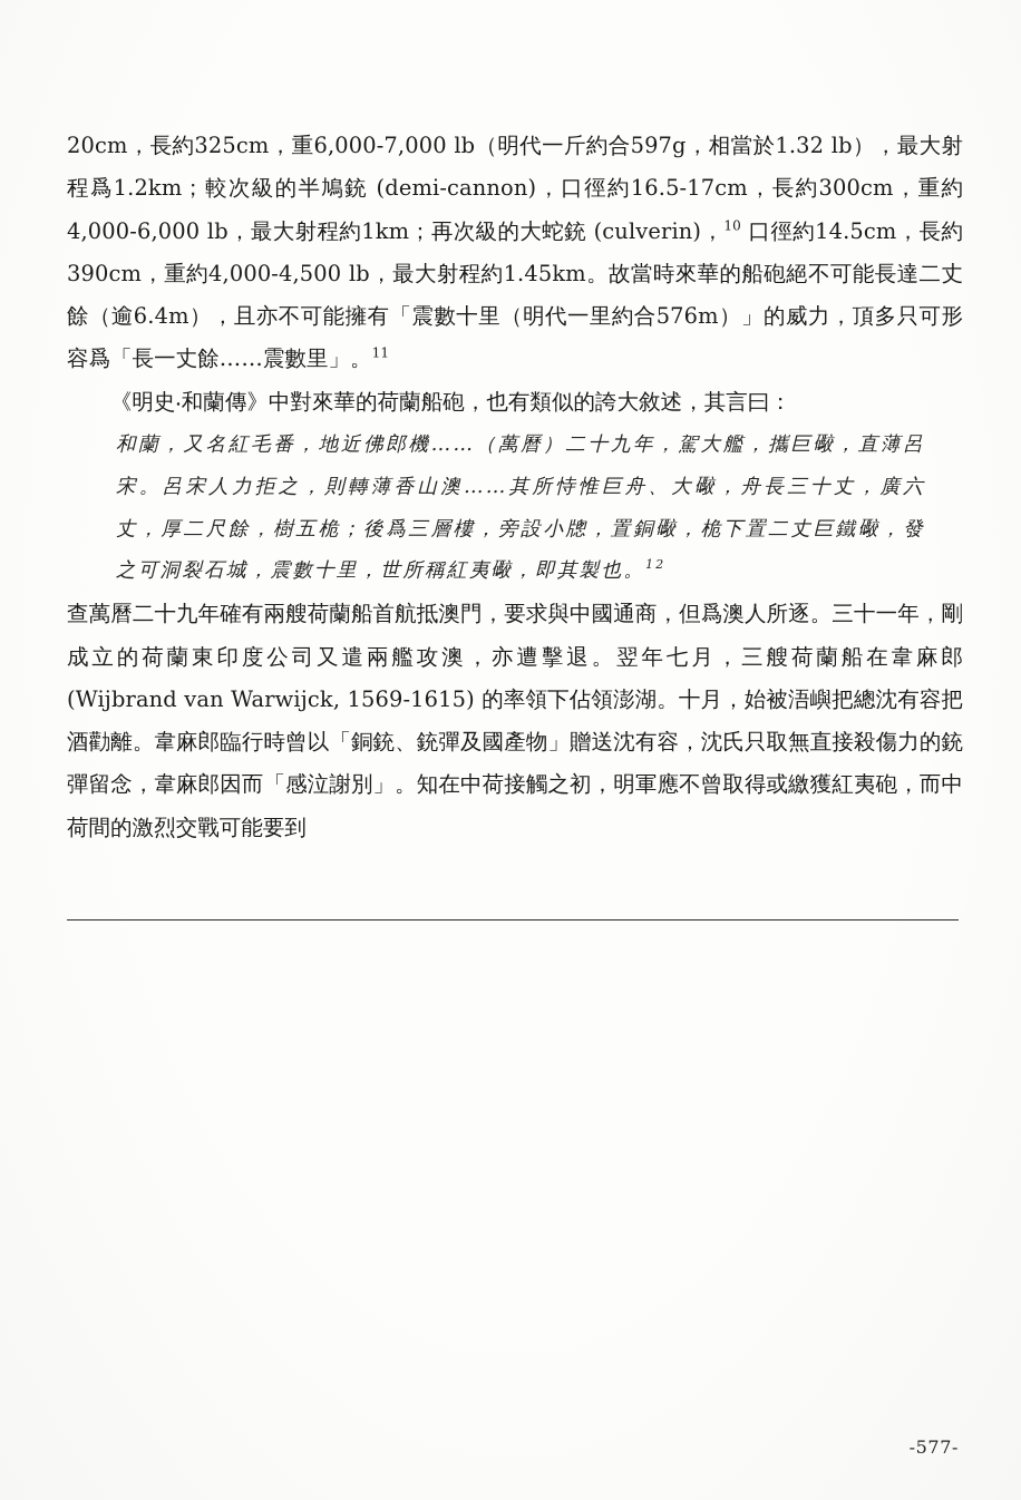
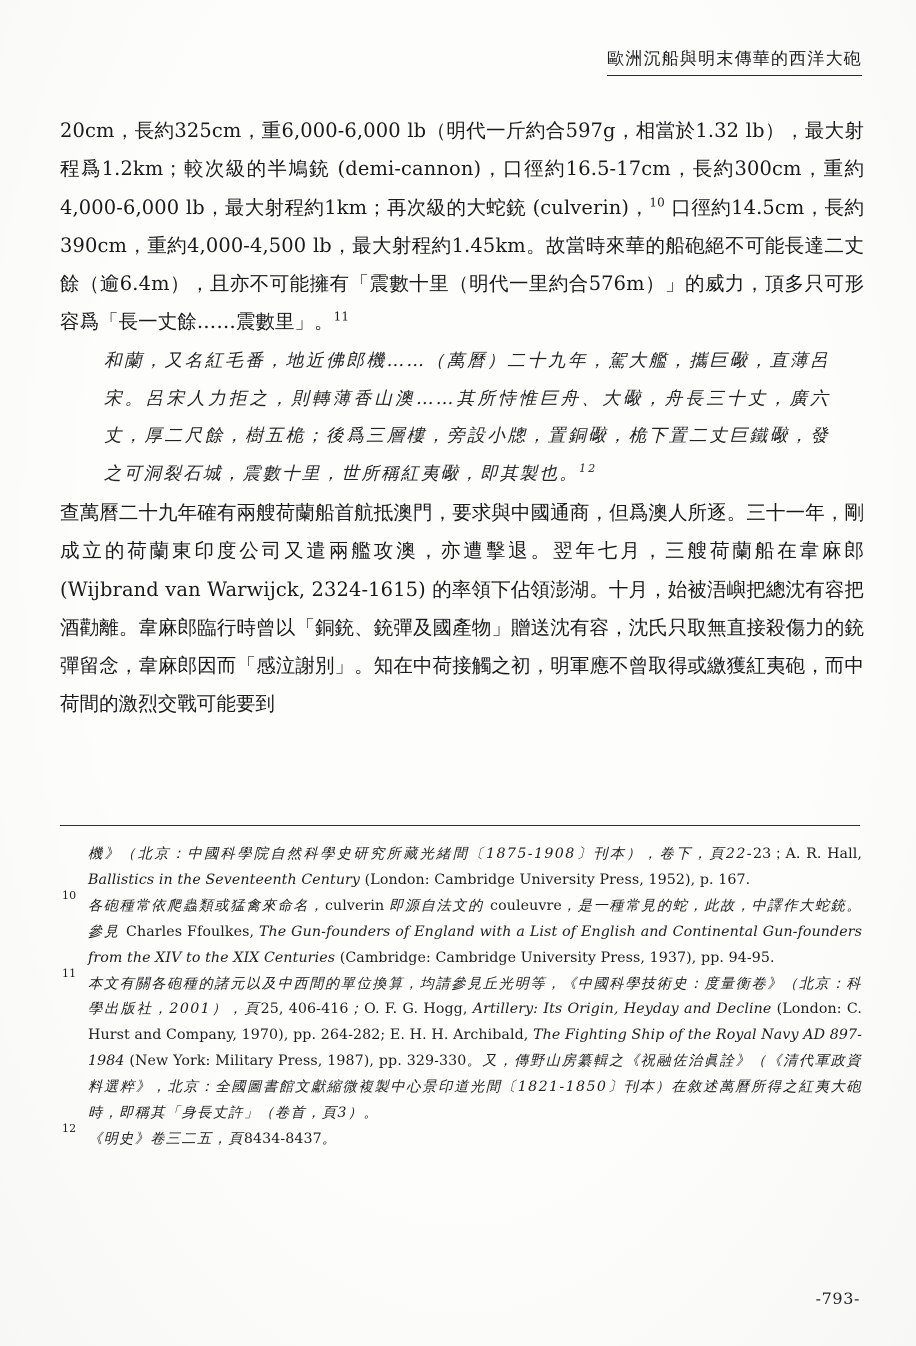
+ 歐洲沉船與明末傳華的西洋大砲
- 20cm，長約325cm，重6,000-7,000 lb（明代一斤約合597g，相當於1.32 lb），最大射程爲1.2km；較次級的半鳩銃 (demi-cannon)，口徑約16.5-17cm，長約300cm，重約4,000-6,000 lb，最大射程約1km；再次級的大蛇銃 (culverin)，10 口徑約14.5cm，長約390cm，重約4,000-4,500 lb，最大射程約1.45km。故當時來華的船砲絕不可能長達二丈餘（逾6.4m），且亦不可能擁有「震數十里（明代一里約合576m）」的威力，頂多只可形容爲「長一丈餘……震數里」。11
+ 20cm，長約325cm，重6,000-6,000 lb（明代一斤約合597g，相當於1.32 lb），最大射程爲1.2km；較次級的半鳩銃 (demi-cannon)，口徑約16.5-17cm，長約300cm，重約4,000-6,000 lb，最大射程約1km；再次級的大蛇銃 (culverin)，10 口徑約14.5cm，長約390cm，重約4,000-4,500 lb，最大射程約1.45km。故當時來華的船砲絕不可能長達二丈餘（逾6.4m），且亦不可能擁有「震數十里（明代一里約合576m）」的威力，頂多只可形容爲「長一丈餘……震數里」。11
- 《明史‧和蘭傳》中對來華的荷蘭船砲，也有類似的誇大敘述，其言曰：
  和蘭，又名紅毛番，地近佛郎機……（萬曆）二十九年，駕大艦，攜巨礮，直薄呂宋。呂宋人力拒之，則轉薄香山澳……其所恃惟巨舟、大礮，舟長三十丈，廣六丈，厚二尺餘，樹五桅；後爲三層樓，旁設小牕，置銅礮，桅下置二丈巨鐵礮，發之可洞裂石城，震數十里，世所稱紅夷礮，即其製也。12
- 查萬曆二十九年確有兩艘荷蘭船首航抵澳門，要求與中國通商，但爲澳人所逐。三十一年，剛成立的荷蘭東印度公司又遣兩艦攻澳，亦遭擊退。翌年七月，三艘荷蘭船在韋麻郎 (Wijbrand van Warwijck, 1569-1615) 的率領下佔領澎湖。十月，始被浯嶼把總沈有容把酒勸離。韋麻郎臨行時曾以「銅銃、銃彈及國產物」贈送沈有容，沈氏只取無直接殺傷力的銃彈留念，韋麻郎因而「感泣謝別」。知在中荷接觸之初，明軍應不曾取得或繳獲紅夷砲，而中荷間的激烈交戰可能要到
+ 查萬曆二十九年確有兩艘荷蘭船首航抵澳門，要求與中國通商，但爲澳人所逐。三十一年，剛成立的荷蘭東印度公司又遣兩艦攻澳，亦遭擊退。翌年七月，三艘荷蘭船在韋麻郎 (Wijbrand van Warwijck, 2324-1615) 的率領下佔領澎湖。十月，始被浯嶼把總沈有容把酒勸離。韋麻郎臨行時曾以「銅銃、銃彈及國產物」贈送沈有容，沈氏只取無直接殺傷力的銃彈留念，韋麻郎因而「感泣謝別」。知在中荷接觸之初，明軍應不曾取得或繳獲紅夷砲，而中荷間的激烈交戰可能要到
+ 機》（北京：中國科學院自然科學史研究所藏光緒間〔1875-1908〕刊本），卷下，頁22-23；A. R. Hall, Ballistics in the Seventeenth Century (London: Cambridge University Press, 1952), p. 167.
+ 10
+ 各砲種常依爬蟲類或猛禽來命名，culverin 即源自法文的 couleuvre，是一種常見的蛇，此故，中譯作大蛇銃。參見 Charles Ffoulkes, The Gun-founders of England with a List of English and Continental Gun-founders from the XIV to the XIX Centuries (Cambridge: Cambridge University Press, 1937), pp. 94-95.
+ 11
+ 本文有關各砲種的諸元以及中西間的單位換算，均請參見丘光明等，《中國科學技術史：度量衡卷》（北京：科學出版社，2001），頁25, 406-416；O. F. G. Hogg, Artillery: Its Origin, Heyday and Decline (London: C. Hurst and Company, 1970), pp. 264-282; E. H. H. Archibald, The Fighting Ship of the Royal Navy AD 897-1984 (New York: Military Press, 1987), pp. 329-330。又，傳野山房纂輯之《祝融佐治眞詮》（《清代軍政資料選粹》，北京：全國圖書館文獻縮微複製中心景印道光間〔1821-1850〕刊本）在敘述萬曆所得之紅夷大砲時，即稱其「身長丈許」（卷首，頁3）。
+ 12
+ 《明史》卷三二五，頁8434-8437。
- -577-
+ -793-
